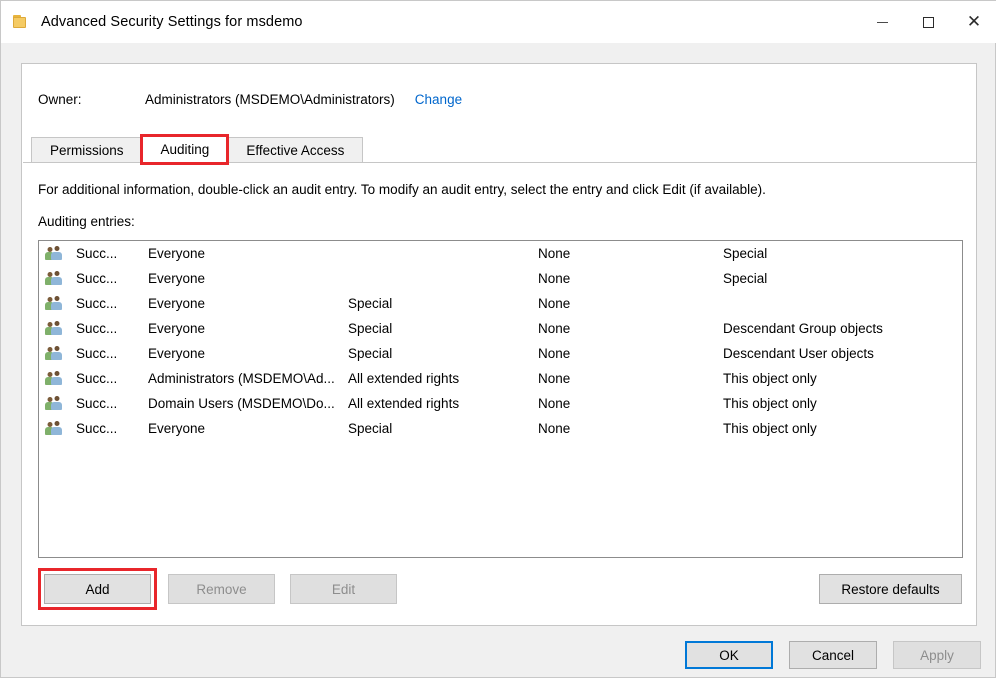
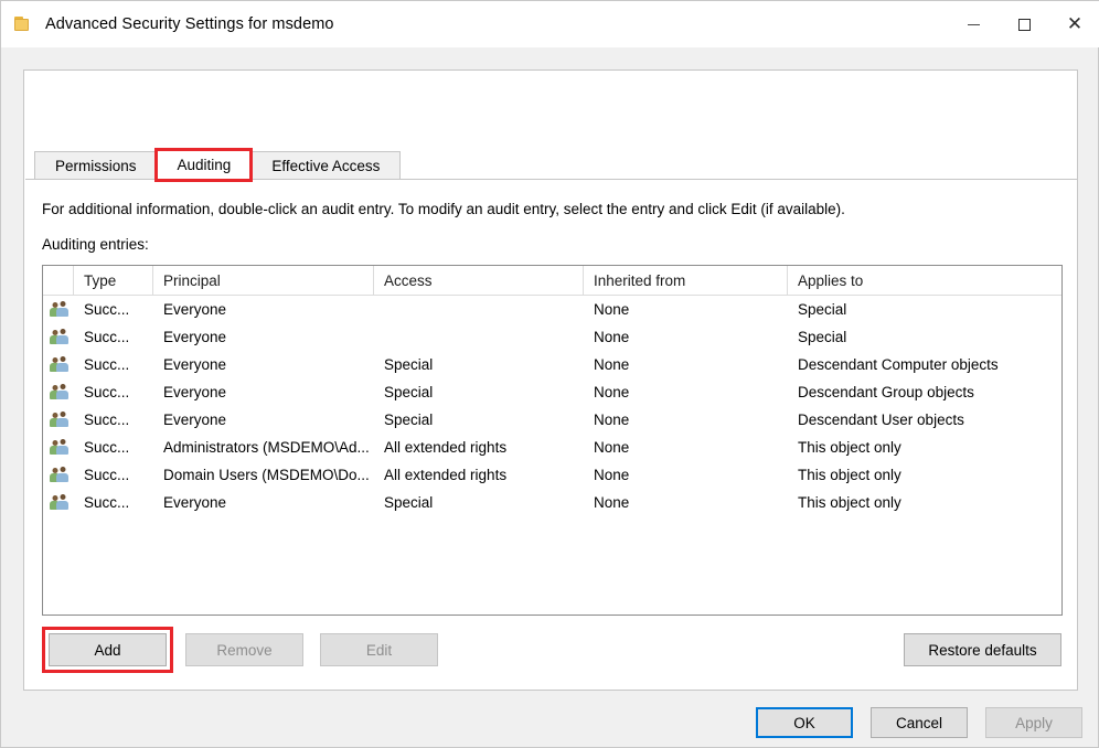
  Advanced Security Settings for msdemo
  ✕
- Owner:
- Administrators (MSDEMO\Administrators)
- Change
  Permissions
  Auditing
  Effective Access
  For additional information, double-click an audit entry. To modify an audit entry, select the entry and click Edit (if available).
  Auditing entries:
+ Type
+ Principal
+ Access
+ Inherited from
+ Applies to
  Succ...
  Everyone
  None
  Special
  Succ...
  Everyone
  None
  Special
  Succ...
  Everyone
  Special
  None
+ Descendant Computer objects
  Succ...
  Everyone
  Special
  None
  Descendant Group objects
  Succ...
  Everyone
  Special
  None
  Descendant User objects
  Succ...
  Administrators (MSDEMO\Ad...
  All extended rights
  None
  This object only
  Succ...
  Domain Users (MSDEMO\Do...
  All extended rights
  None
  This object only
  Succ...
  Everyone
  Special
  None
  This object only
  Add
  Remove
  Edit
  Restore defaults
  OK
  Cancel
  Apply
